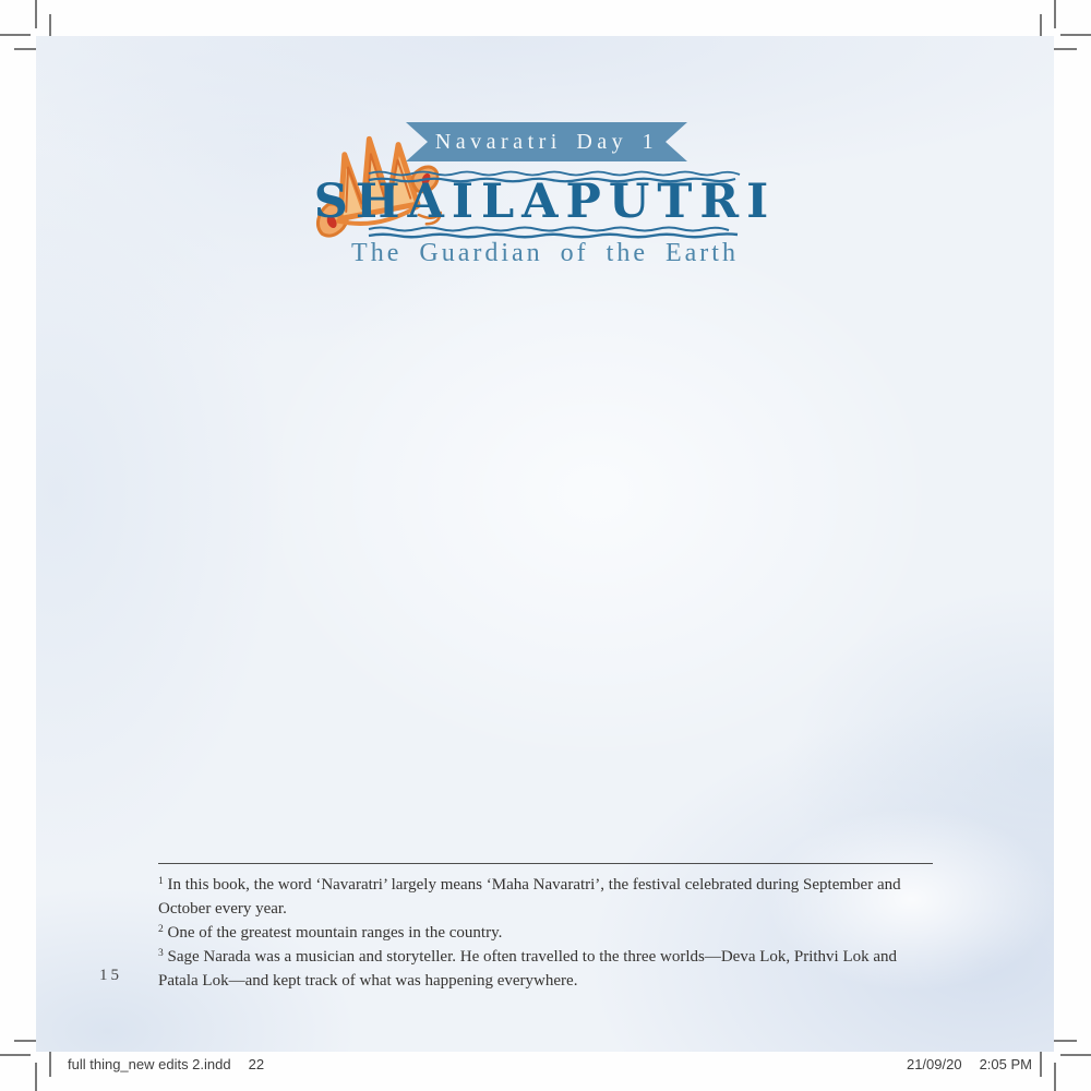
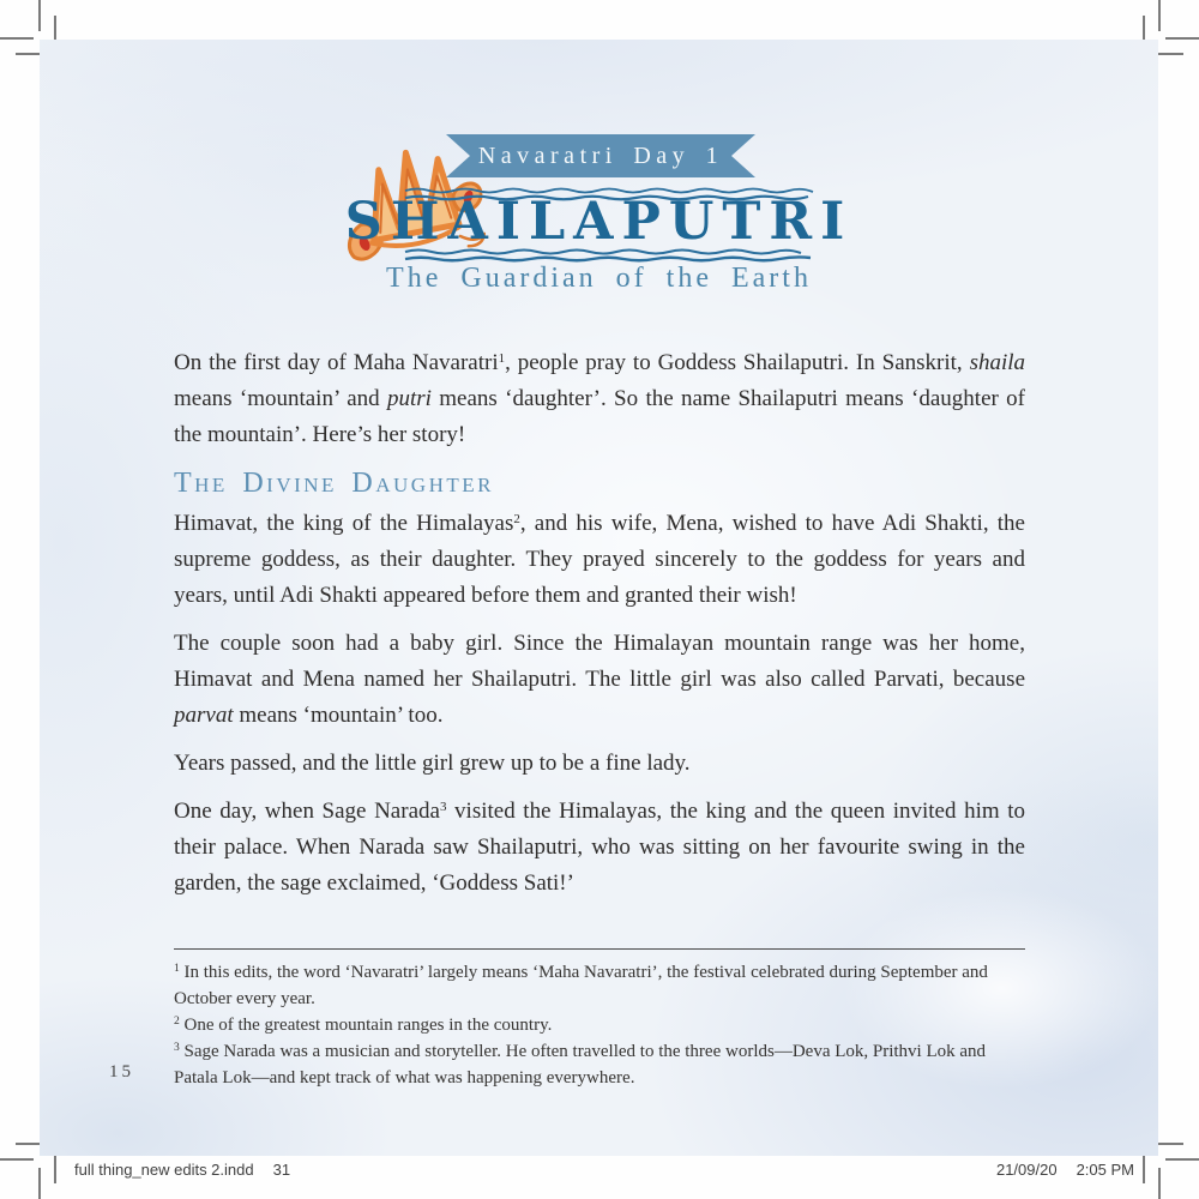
  Navaratri Day 1
  SHAILAPUTRI
  The Guardian of the Earth
+ On the first day of Maha Navaratri1, people pray to Goddess Shailaputri. In Sanskrit, shaila means ‘mountain’ and putri means ‘daughter’. So the name Shailaputri means ‘daughter of the mountain’. Here’s her story!
+ The Divine Daughter
+ Himavat, the king of the Himalayas2, and his wife, Mena, wished to have Adi Shakti, the supreme goddess, as their daughter. They prayed sincerely to the goddess for years and years, until Adi Shakti appeared before them and granted their wish!
+ The couple soon had a baby girl. Since the Himalayan mountain range was her home, Himavat and Mena named her Shailaputri. The little girl was also called Parvati, because parvat means ‘mountain’ too.
+ Years passed, and the little girl grew up to be a fine lady.
+ One day, when Sage Narada3 visited the Himalayas, the king and the queen invited him to their palace. When Narada saw Shailaputri, who was sitting on her favourite swing in the garden, the sage exclaimed, ‘Goddess Sati!’
- 1 In this book, the word ‘Navaratri’ largely means ‘Maha Navaratri’, the festival celebrated during September and October every year.
+ 1 In this edits, the word ‘Navaratri’ largely means ‘Maha Navaratri’, the festival celebrated during September and October every year.
  2 One of the greatest mountain ranges in the country.
  3 Sage Narada was a musician and storyteller. He often travelled to the three worlds—Deva Lok, Prithvi Lok and Patala Lok—and kept track of what was happening everywhere.
  15
- full thing_new edits 2.indd 22
+ full thing_new edits 2.indd 31
  21/09/20 2:05 PM
